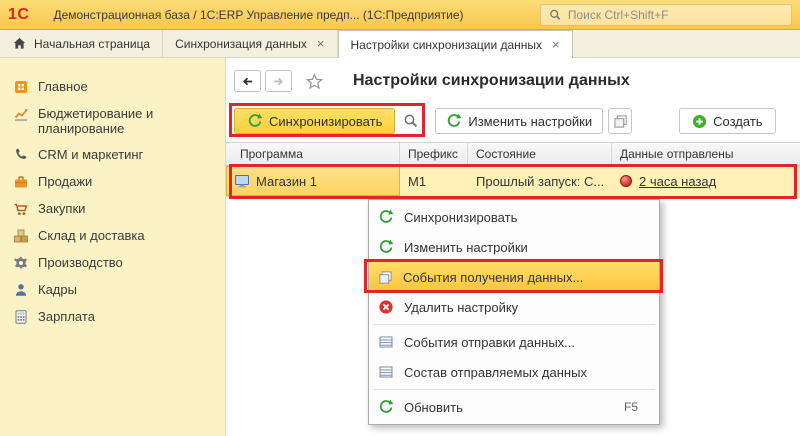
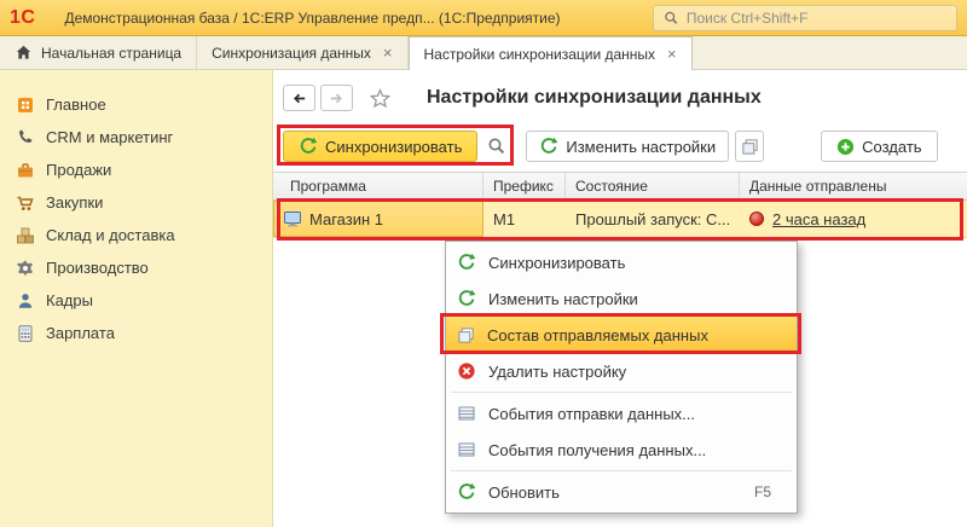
  1С
  Демонстрационная база / 1С:ERP Управление предп... (1С:Предприятие)
  Поиск Ctrl+Shift+F
  Начальная страница
  Синхронизация данных
  ×
  Настройки синхронизации данных
  ×
  Главное
- Бюджетирование и планирование
  CRM и маркетинг
  Продажи
  Закупки
  Склад и доставка
  Производство
  Кадры
  Зарплата
  Настройки синхронизации данных
  Синхронизировать
  Изменить настройки
  Создать
  Программа
  Префикс
  Состояние
  Данные отправлены
  Магазин 1
  М1
  Прошлый запуск: С...
  2 часа назад
  Синхронизировать
  Изменить настройки
- События получения данных...
+ Состав отправляемых данных
  Удалить настройку
  События отправки данных...
- Состав отправляемых данных
+ События получения данных...
  Обновить
  F5
